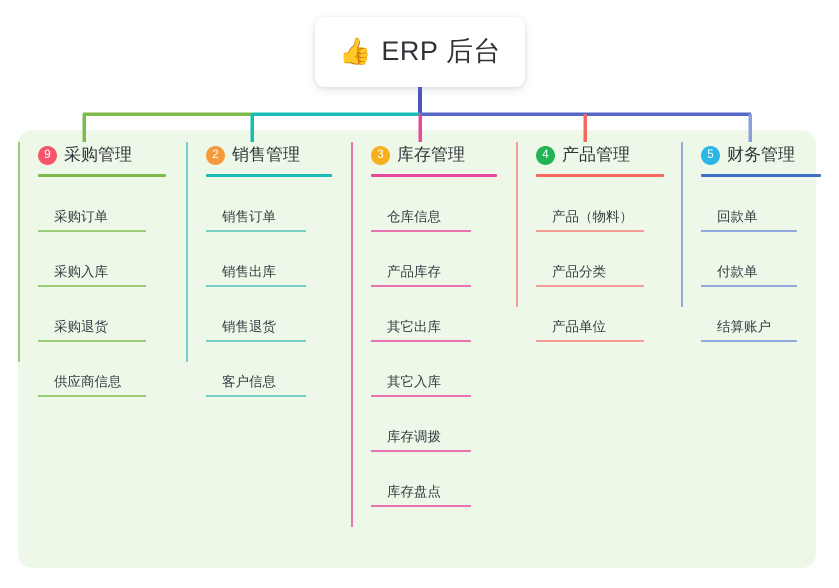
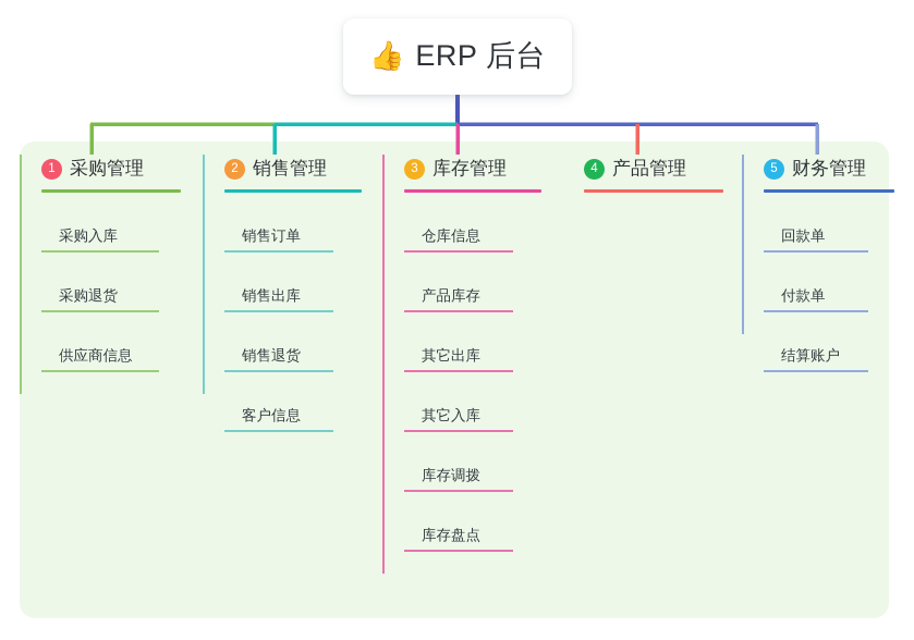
  👍
  ERP 后台
- 9
+ 1
  采购管理
- 采购订单
  采购入库
  采购退货
  供应商信息
  2
  销售管理
  销售订单
  销售出库
  销售退货
  客户信息
  3
  库存管理
  仓库信息
  产品库存
  其它出库
  其它入库
  库存调拨
  库存盘点
  4
  产品管理
- 产品（物料）
- 产品分类
- 产品单位
  5
  财务管理
  回款单
  付款单
  结算账户
